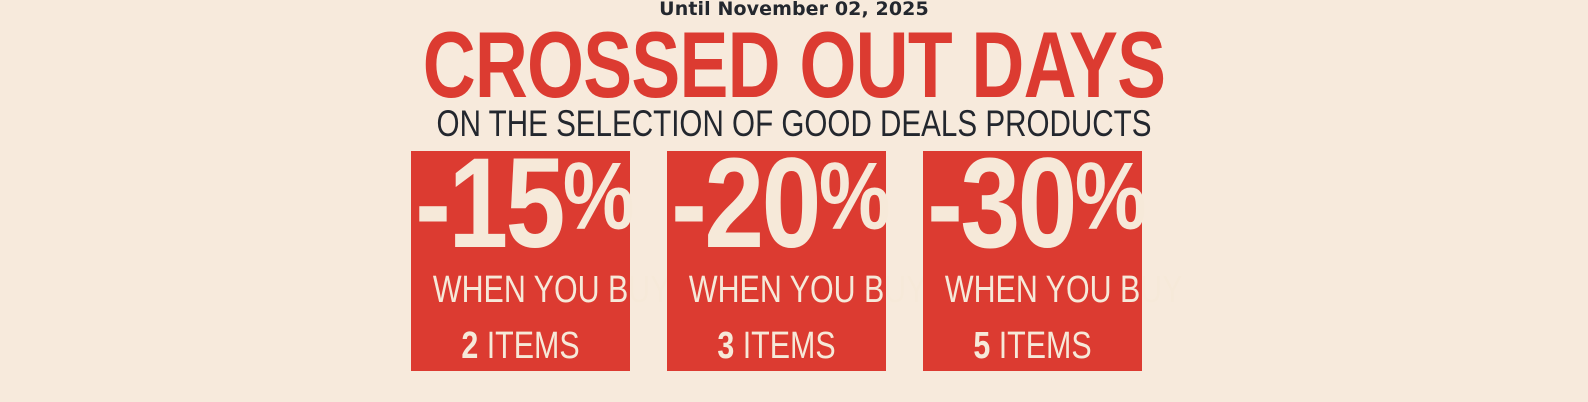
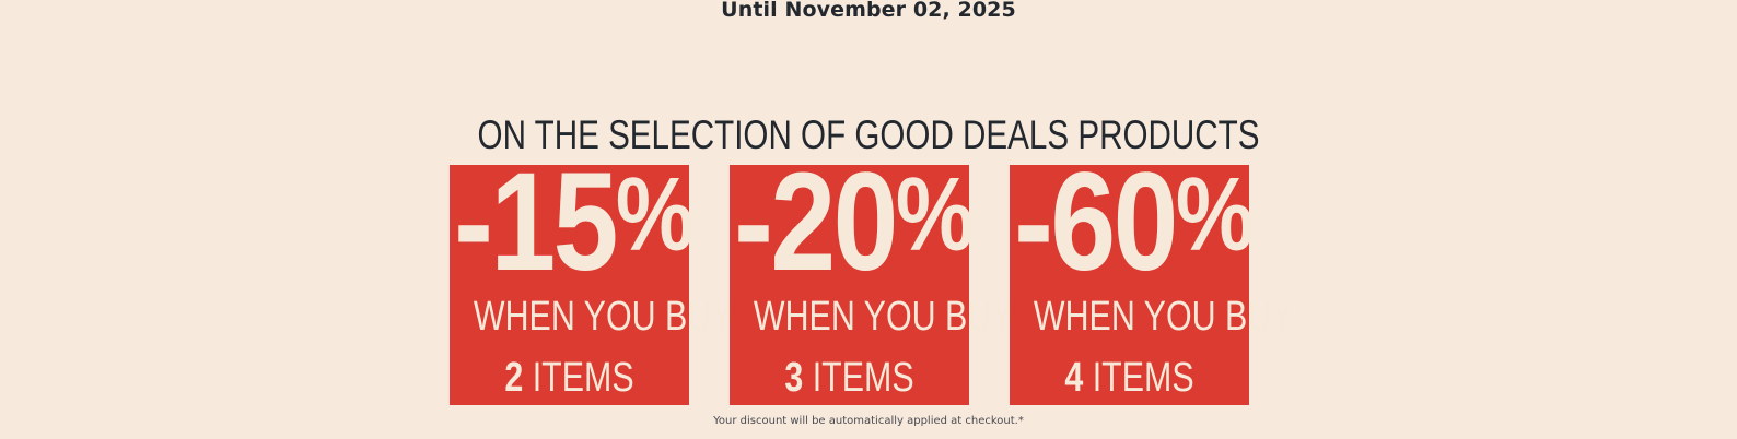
  Until November 02, 2025
- CROSSED OUT DAYS
  ON THE SELECTION OF GOOD DEALS PRODUCTS
  -15%
  WHEN YOU BUY
  2 ITEMS
  -20%
  WHEN YOU BUY
  3 ITEMS
- -30%
+ -60%
  WHEN YOU BUY
- 5 ITEMS
+ 4 ITEMS
+ Your discount will be automatically applied at checkout.*
